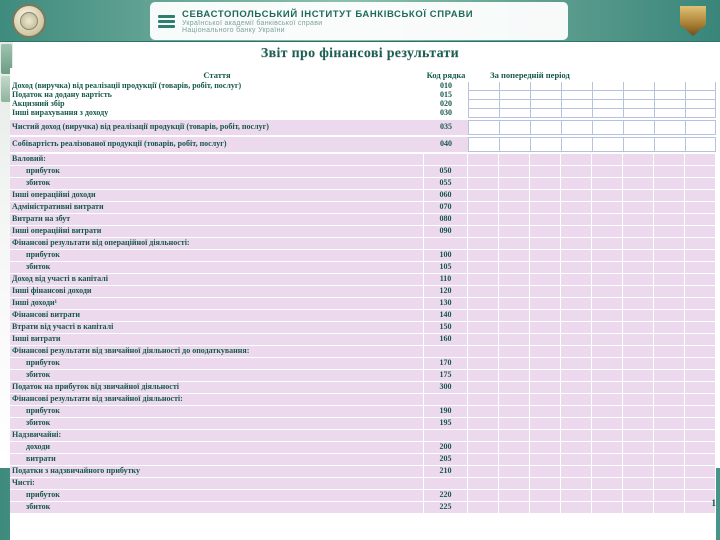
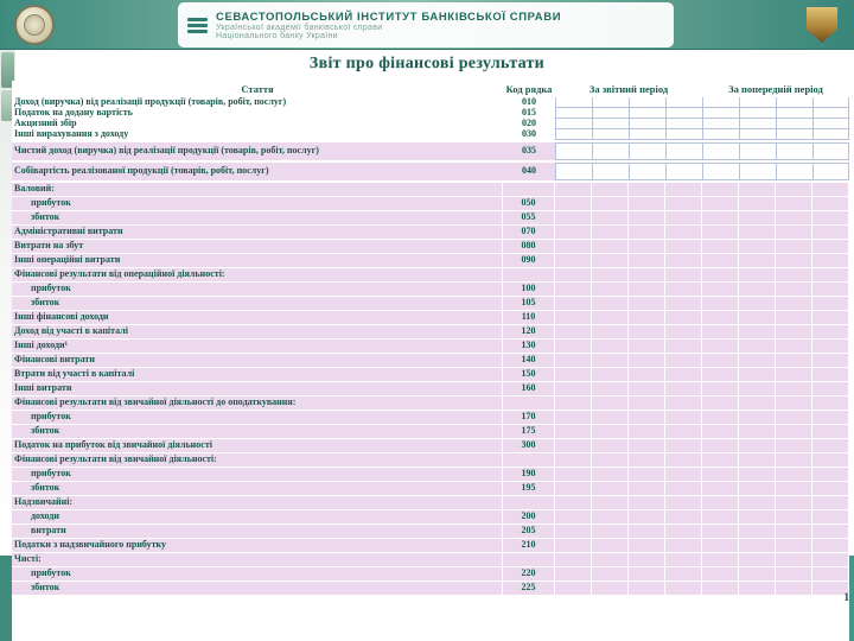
  СЕВАСТОПОЛЬСЬКИЙ ІНСТИТУТ БАНКІВСЬКОЇ СПРАВИ
  1
  Звіт про фінансові результати
  Стаття
  Код рядка
+ За звітний період
  За попередній період
  Доход (виручка) від реалізації продукції (товарів, робіт, послуг)
  010
  Податок на додану вартість
  015
  Акцизний збір
  020
  Інші вирахування з доходу
  030
  Чистий доход (виручка) від реалізації продукції (товарів, робіт, послуг)
  035
  Собівартість реалізованої продукції (товарів, робіт, послуг)
  040
  Валовий:
  прибуток
  050
  збиток
  055
- Інші операційні доходи
- 060
  Адміністративні витрати
  070
  Витрати на збут
  080
  Інші операційні витрати
  090
  Фінансові результати від операційної діяльності:
  прибуток
  100
  збиток
  105
- Доход від участі в капіталі
+ Інші фінансові доходи
  110
- Інші фінансові доходи
+ Доход від участі в капіталі
  120
  Інші доходи¹
  130
  Фінансові витрати
  140
  Втрати від участі в капіталі
  150
  Інші витрати
  160
  Фінансові результати від звичайної діяльності до оподаткування:
  прибуток
  170
  збиток
  175
  Податок на прибуток від звичайної діяльності
  300
  Фінансові результати від звичайної діяльності:
  прибуток
  190
  збиток
  195
  Надзвичайні:
  доходи
  200
  витрати
  205
  Податки з надзвичайного прибутку
  210
  Чисті:
  прибуток
  220
  збиток
  225
